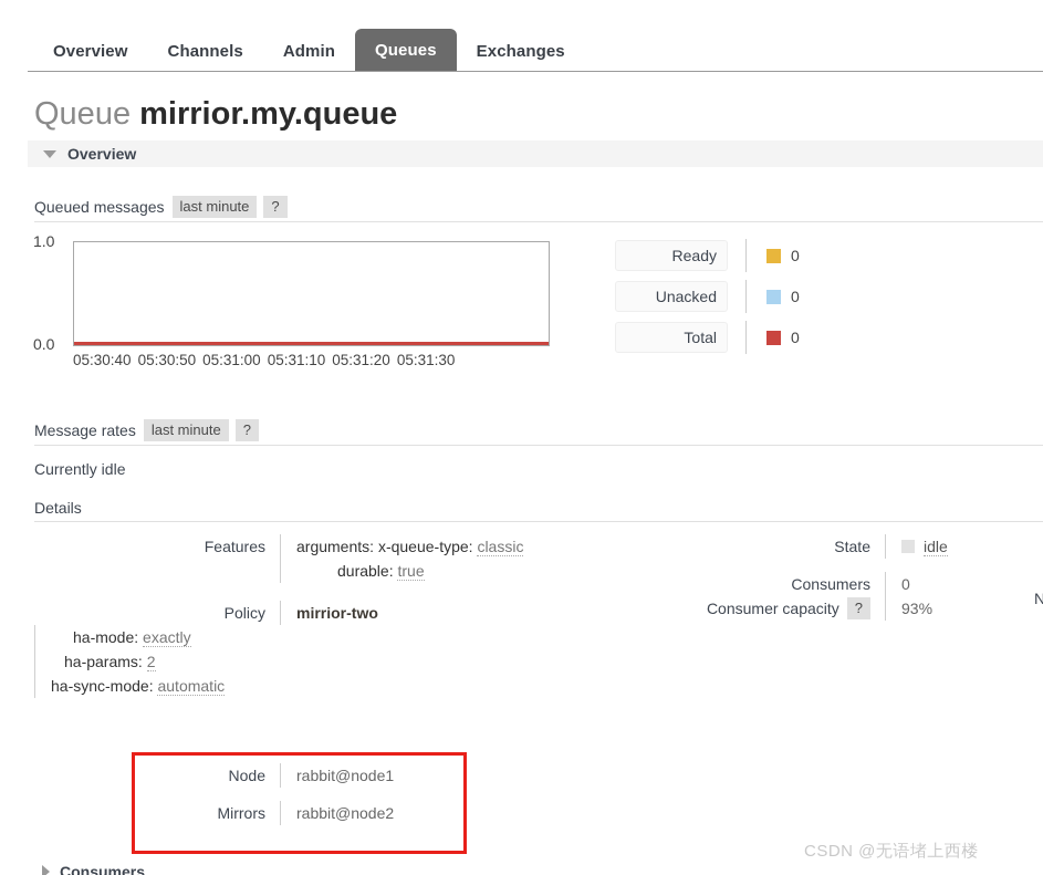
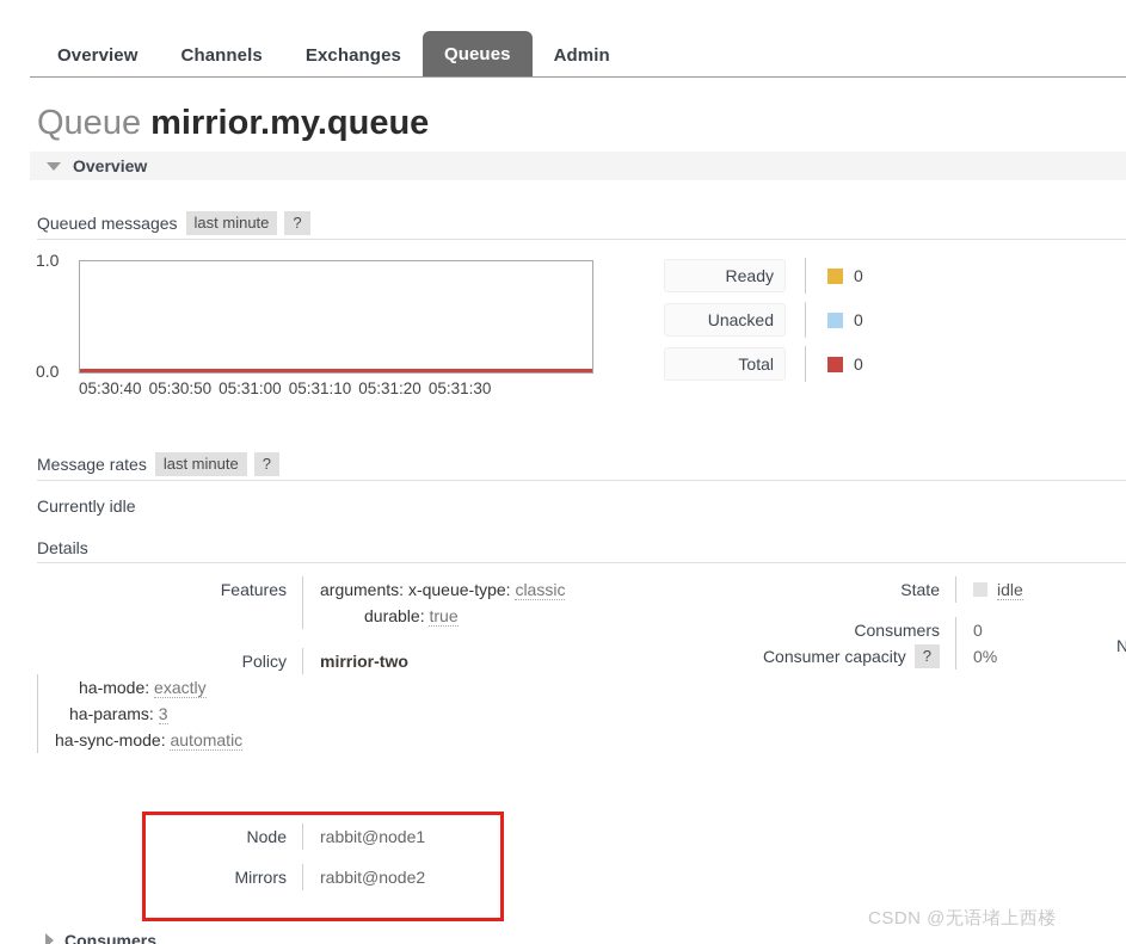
  Overview
  Channels
- Admin
+ Exchanges
  Queues
- Exchanges
+ Admin
  Queue mirrior.my.queue
  Overview
  Queued messages
  last minute
  ?
  1.0
  0.0
  05:30:40
  05:30:50
  05:31:00
  05:31:10
  05:31:20
  05:31:30
  Ready
  0
  Unacked
  0
  Total
  0
  Message rates
  last minute
  ?
  Currently idle
  Details
  Features
  arguments: x-queue-type: classic
  durable: true
  Policy
  mirrior-two
  ha-mode: exactly
- ha-params: 2
+ ha-params: 3
  ha-sync-mode: automatic
  Node
  rabbit@node1
  Mirrors
  rabbit@node2
  State
  idle
  Consumers
  0
  Consumer capacity ?
- 93%
+ 0%
  N
  Consumers
  CSDN @无语堵上西楼
